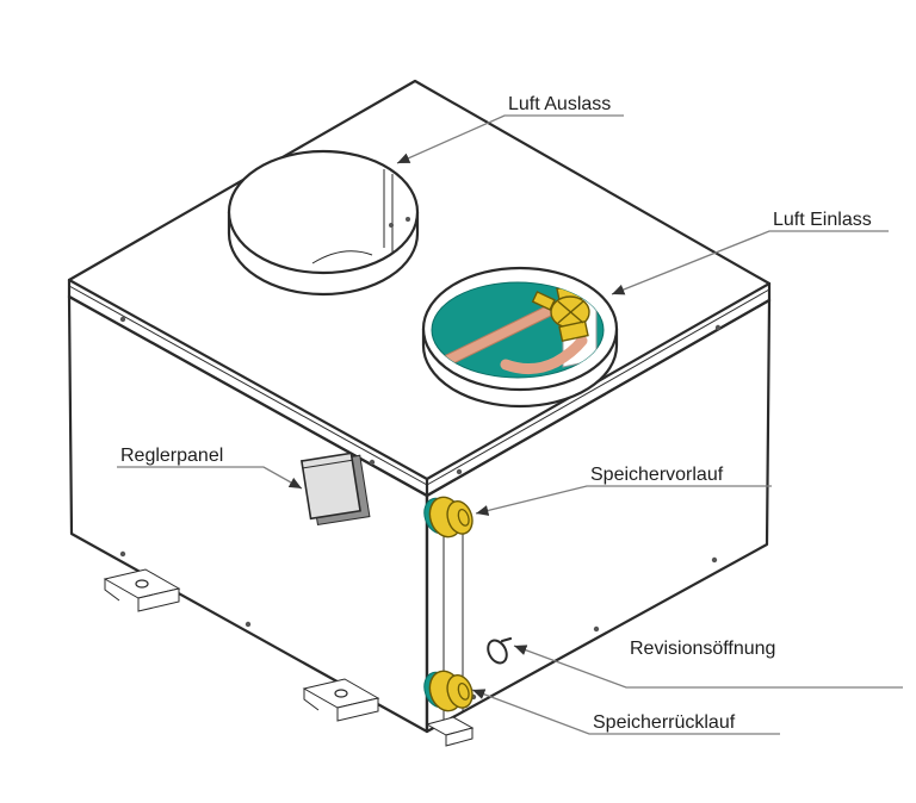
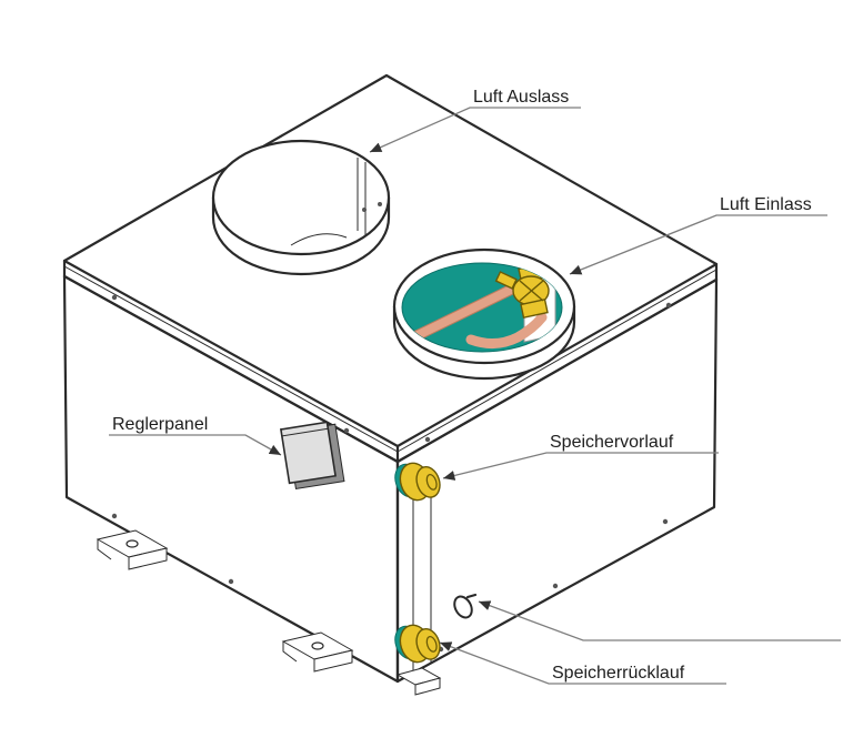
  Luft Auslass
  Luft Einlass
  Reglerpanel
  Speichervorlauf
- Revisionsöffnung
  Speicherrücklauf
